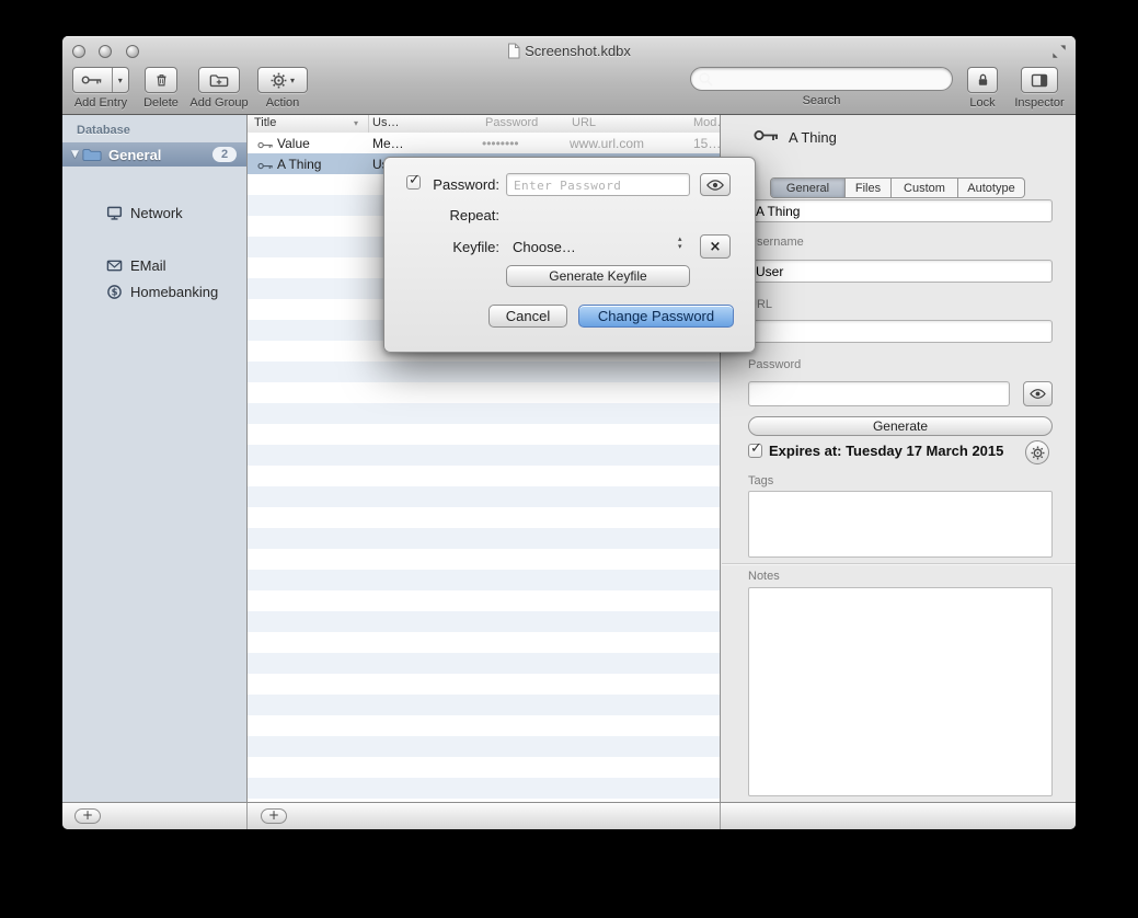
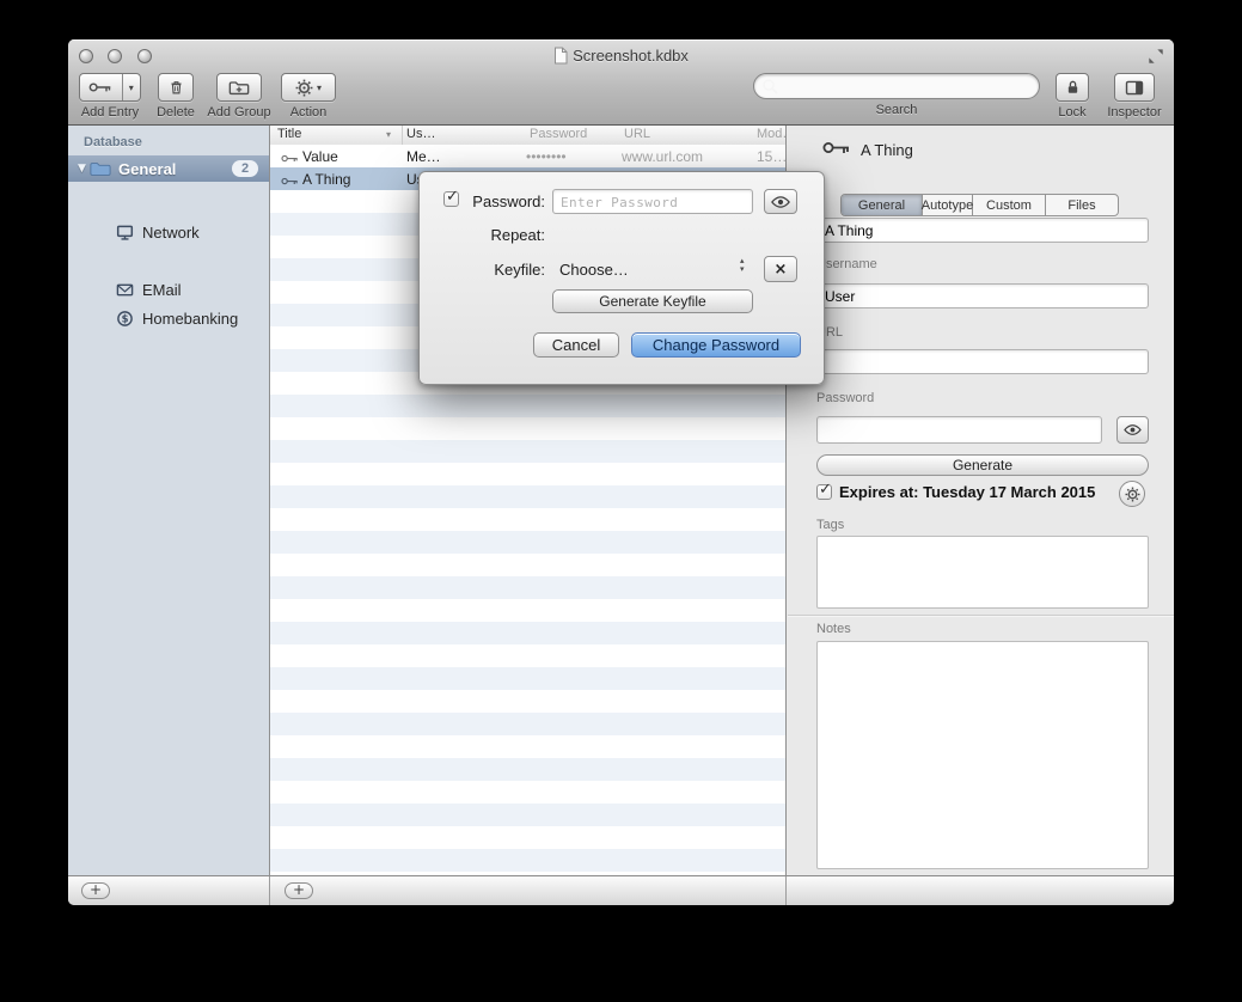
  Screenshot.kdbx
  ▾
  Add Entry
  Delete
  Add Group
  ▾
  Action
  Search
  Lock
  Inspector
  Database
  ▼
  General
  2
  Network
  EMail
  $
  Homebanking
  Title
  ▾
  Us…
  Password
  URL
  Mod
  Value
  Me…
  ••••••••
  www.url.com
  15…
  A Thing
  A Thing
  General
- Files
+ Autotype
  Custom
- Autotype
+ Files
  A Thing
  sername
  User
  Password
  Generate
  ✓
  Expires at: Tuesday 17 March 2015
  Tags
  Notes
  +
  +
  ✓
  Password:
  Enter Password
  Repeat:
  Keyfile:
  Choose…
  ▴
  ▾
  ×
  Generate Keyfile
  Cancel
  Change Password
